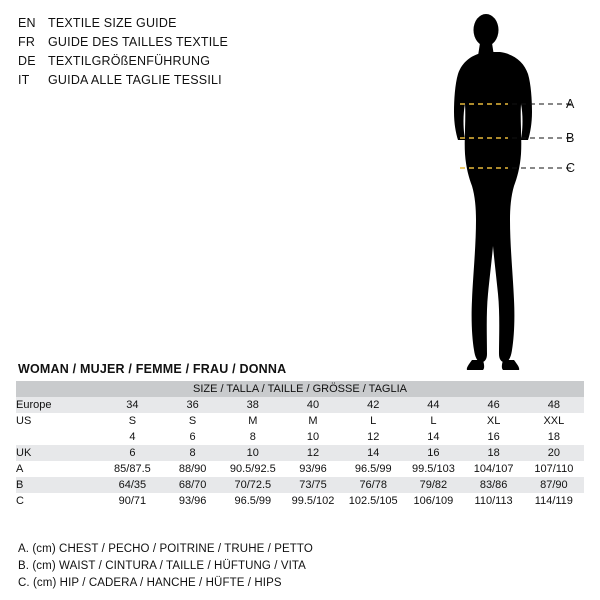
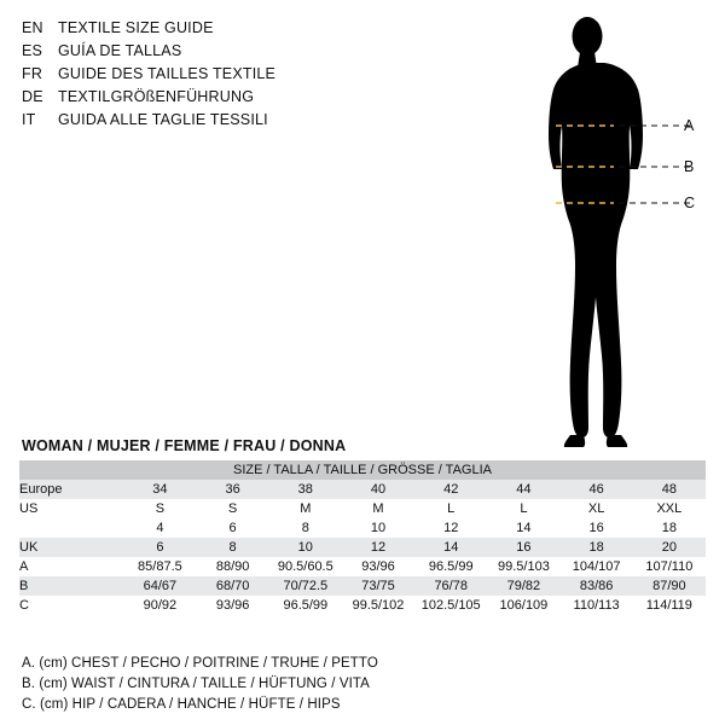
  EN
  TEXTILE SIZE GUIDE
+ ES
+ GUÍA DE TALLAS
  FR
  GUIDE DES TAILLES TEXTILE
  DE
  TEXTILGRÖßENFÜHRUNG
  IT
  GUIDA ALLE TAGLIE TESSILI
  A
  B
  C
  WOMAN / MUJER / FEMME / FRAU / DONNA
  SIZE / TALLA / TAILLE / GRÖSSE / TAGLIA
  Europe	34	36	38	40	42	44	46	48
  US	S	S	M	M	L	L	XL	XXL
  	4	6	8	10	12	14	16	18
  UK	6	8	10	12	14	16	18	20
- A	85/87.5	88/90	90.5/92.5	93/96	96.5/99	99.5/103	104/107	107/110
+ A	85/87.5	88/90	90.5/60.5	93/96	96.5/99	99.5/103	104/107	107/110
- B	64/35	68/70	70/72.5	73/75	76/78	79/82	83/86	87/90
+ B	64/67	68/70	70/72.5	73/75	76/78	79/82	83/86	87/90
- C	90/71	93/96	96.5/99	99.5/102	102.5/105	106/109	110/113	114/119
+ C	90/92	93/96	96.5/99	99.5/102	102.5/105	106/109	110/113	114/119
  A. (cm) CHEST / PECHO / POITRINE / TRUHE / PETTO
  B. (cm) WAIST / CINTURA / TAILLE / HÜFTUNG / VITA
  C. (cm) HIP / CADERA / HANCHE / HÜFTE / HIPS
